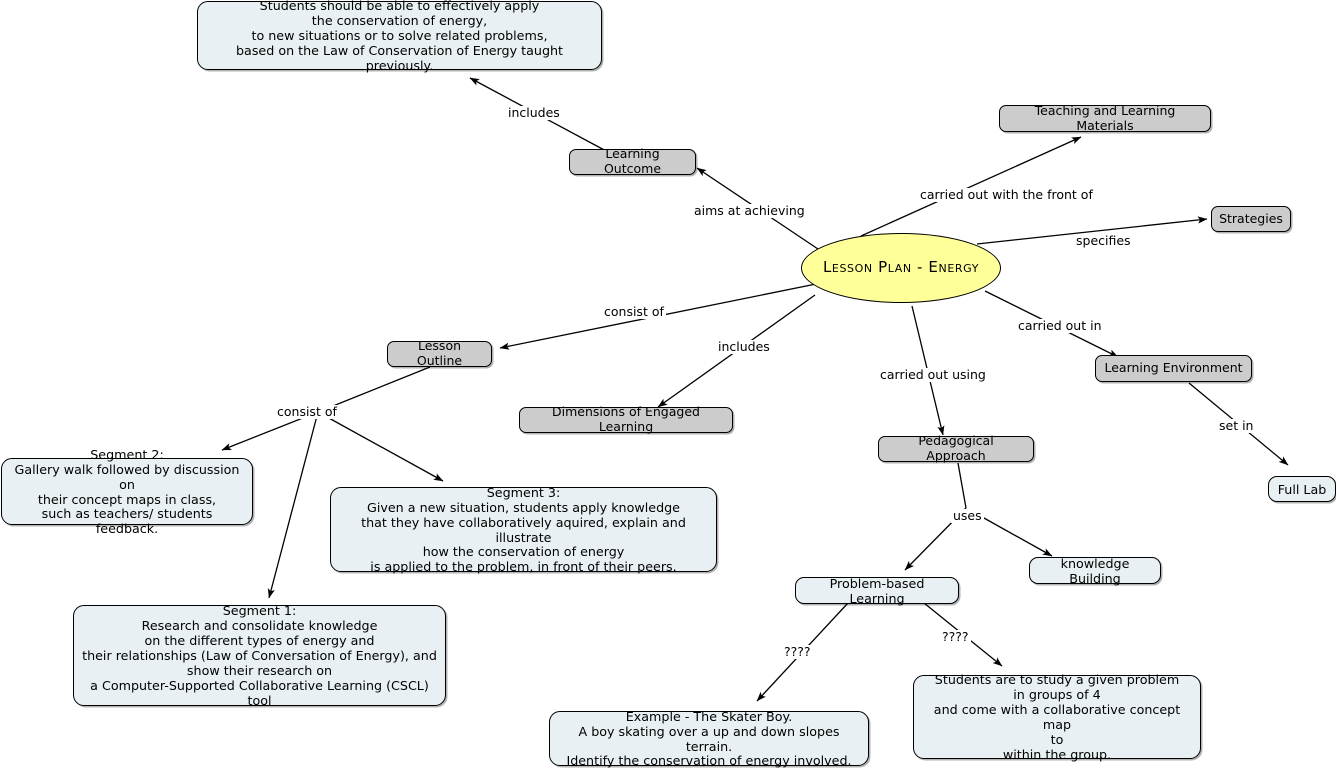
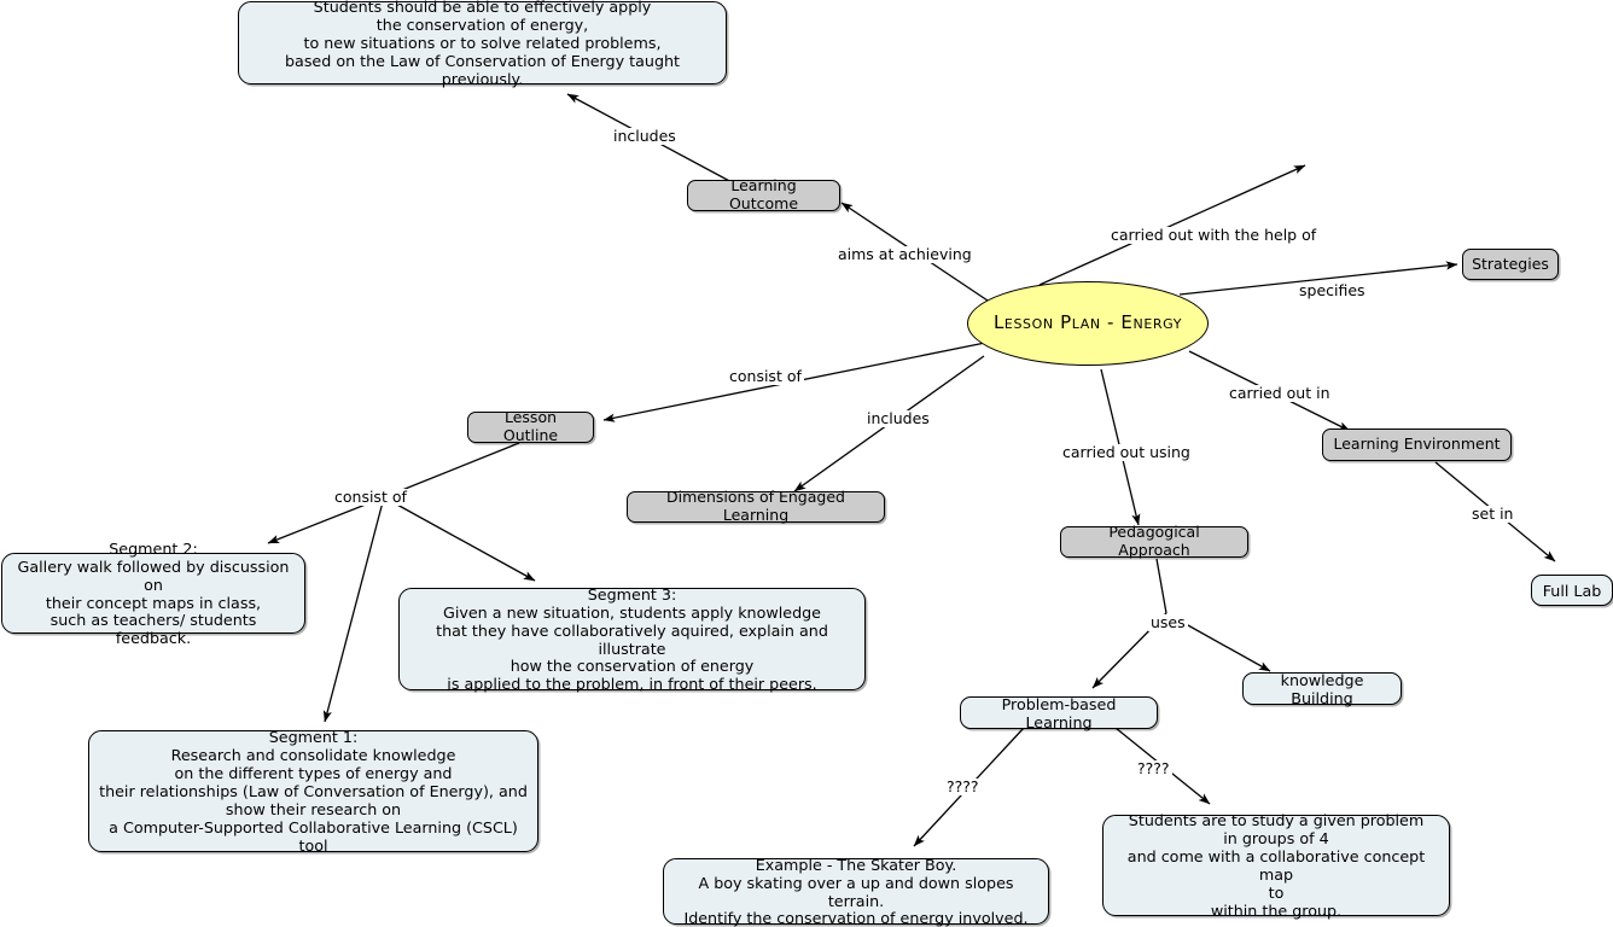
  Students should be able to effectively apply
  the conservation of energy,
  to new situations or to solve related problems,
  based on the Law of Conservation of Energy taught previously.
  Learning Outcome
- Teaching and Learning Materials
  Strategies
  Lesson Plan - Energy
  Learning Environment
  Full Lab
  Lesson Outline
  Dimensions of Engaged Learning
  Segment 2:
  Gallery walk followed by discussion on
  their concept maps in class,
  such as teachers/ students feedback.
  Segment 3:
  Given a new situation, students apply knowledge
  that they have collaboratively aquired, explain and illustrate
  how the conservation of energy
  is applied to the problem, in front of their peers.
  Segment 1:
  Research and consolidate knowledge
  on the different types of energy and
  their relationships (Law of Conversation of Energy), and
  show their research on
  a Computer-Supported Collaborative Learning (CSCL) tool
  Pedagogical Approach
  knowledge Building
  Problem-based Learning
  Example - The Skater Boy.
  A boy skating over a up and down slopes terrain.
  Identify the conservation of energy involved.
  Students are to study a given problem
  in groups of 4
  and come with a collaborative concept map
  to
  within the group.
  includes
  aims at achieving
- carried out with the front of
+ carried out with the help of
  specifies
  carried out in
  set in
  consist of
  includes
  consist of
  carried out using
  uses
  ????
  ????
